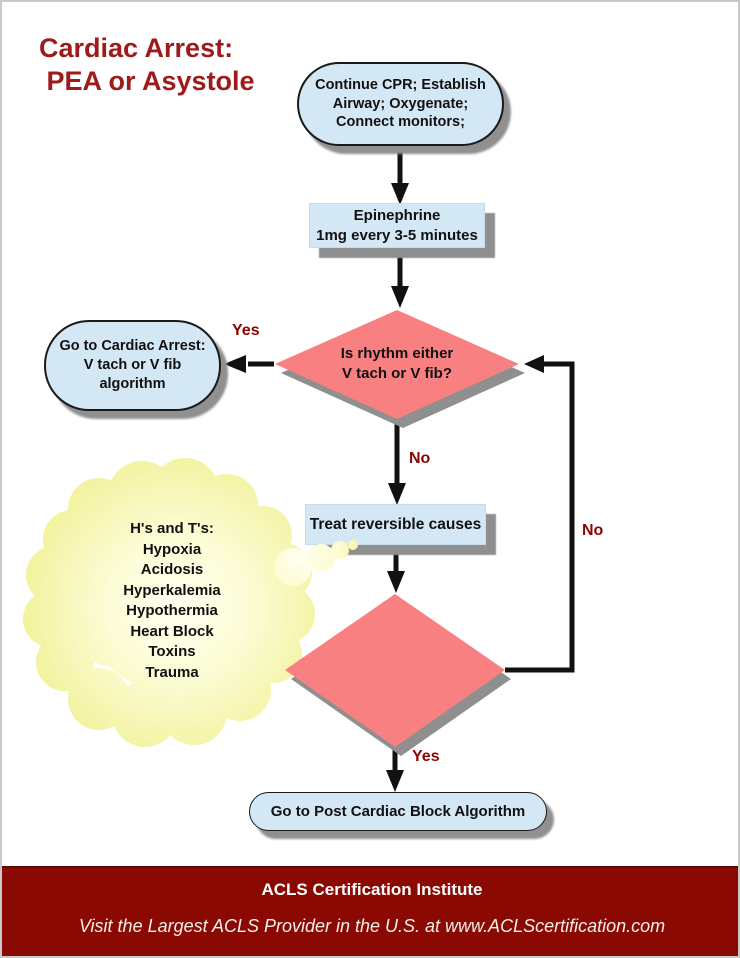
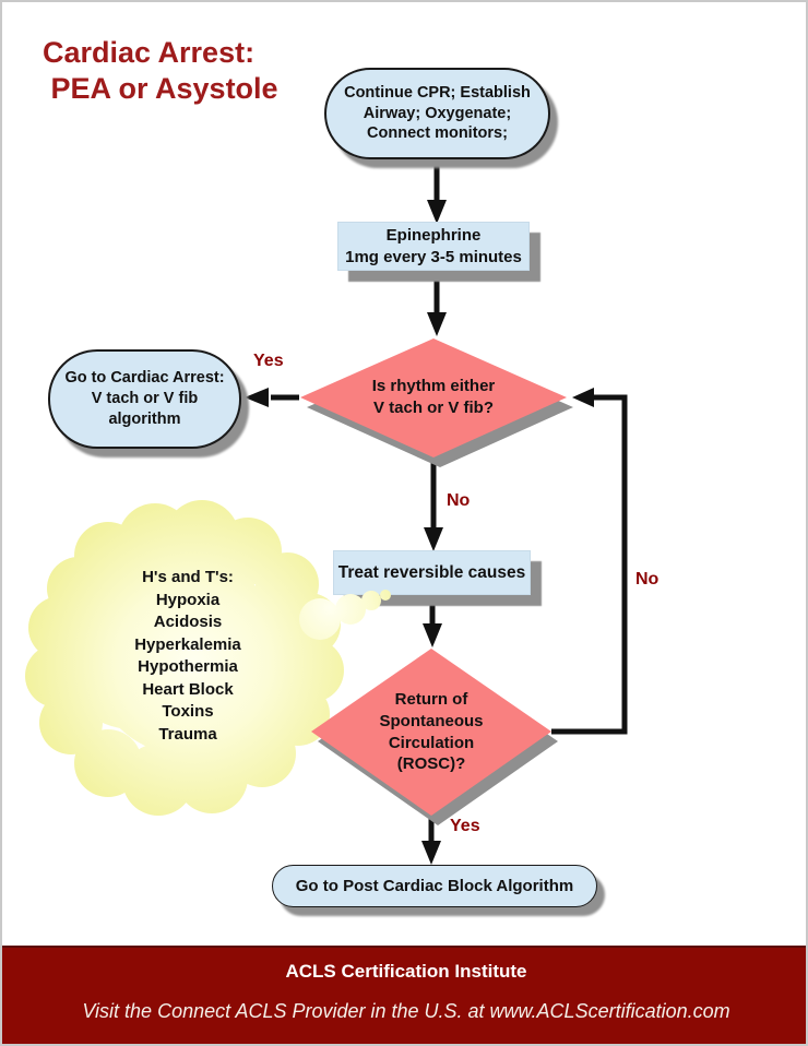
  Cardiac Arrest:
  PEA or Asystole
  Continue CPR; Establish
  Airway; Oxygenate;
  Connect monitors;
  Epinephrine
  1mg every 3-5 minutes
  Go to Cardiac Arrest:
  V tach or V fib
  algorithm
  Treat reversible causes
  Go to Post Cardiac Block Algorithm
  Is rhythm either
  V tach or V fib?
+ Return of
+ Spontaneous
+ Circulation
+ (ROSC)?
  Yes
  No
  No
  Yes
  H's and T's:
  Hypoxia
  Acidosis
  Hyperkalemia
  Hypothermia
  Heart Block
  Toxins
  Trauma
  ACLS Certification Institute
- Visit the Largest ACLS Provider in the U.S. at www.ACLScertification.com
+ Visit the Connect ACLS Provider in the U.S. at www.ACLScertification.com
